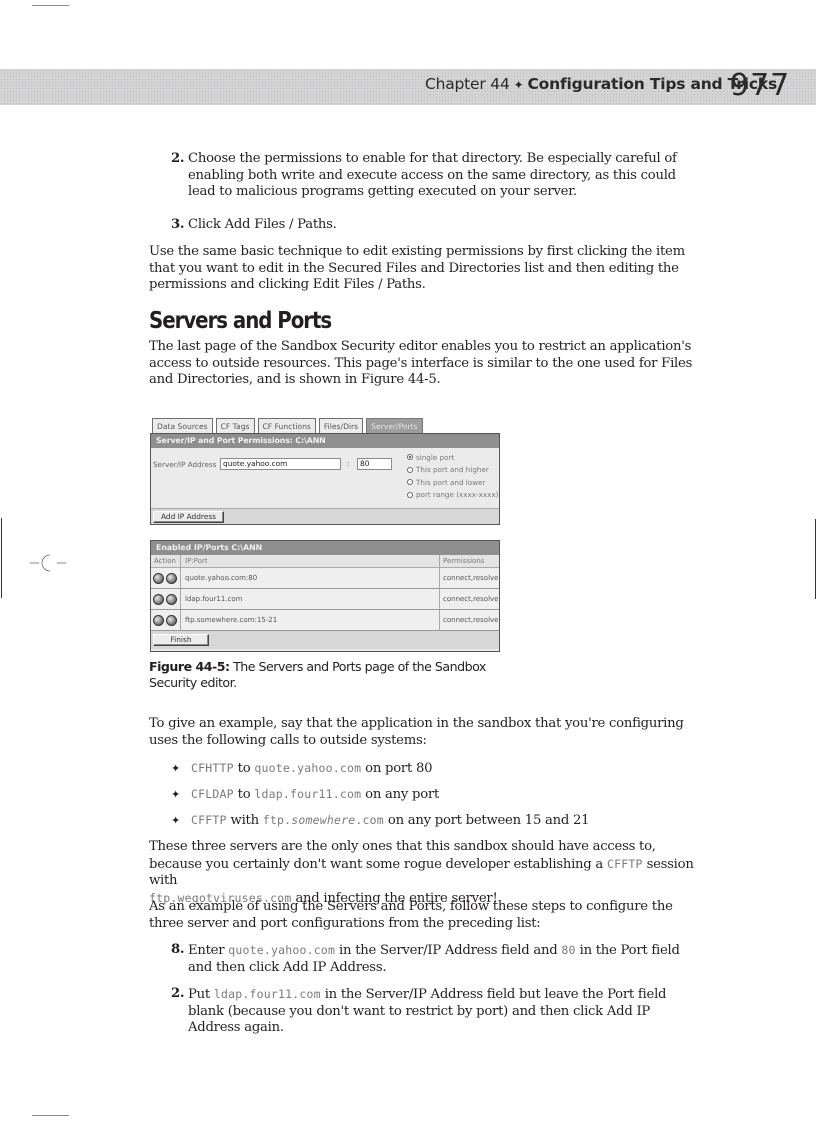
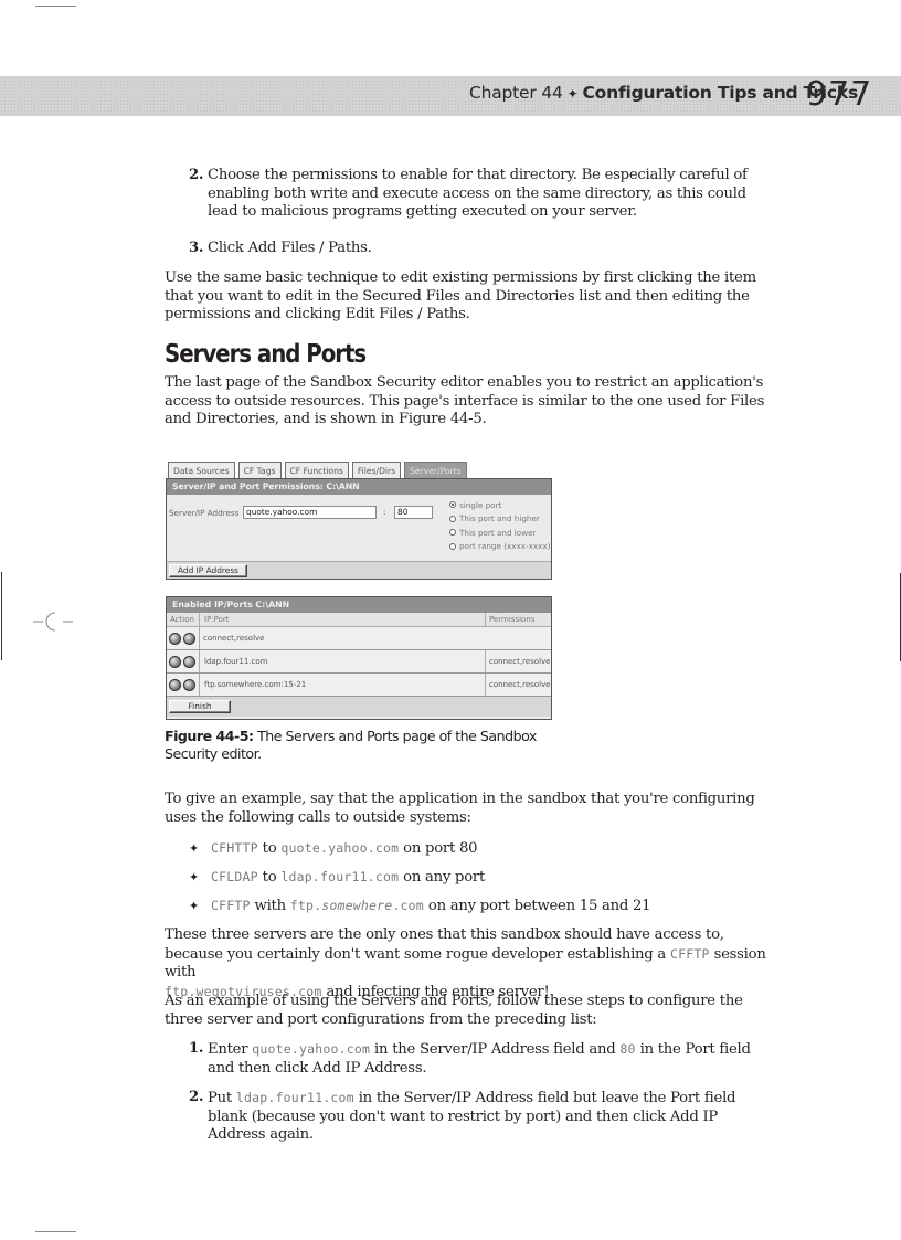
  Chapter 44 ✦ Configuration Tips and Tricks
  977
  2.
  Choose the permissions to enable for that directory. Be especially careful of enabling both write and execute access on the same directory, as this could lead to malicious programs getting executed on your server.
  3.
  Click Add Files / Paths.
  Use the same basic technique to edit existing permissions by first clicking the item that you want to edit in the Secured Files and Directories list and then editing the permissions and clicking Edit Files / Paths.
  Servers and Ports
  The last page of the Sandbox Security editor enables you to restrict an application's access to outside resources. This page's interface is similar to the one used for Files and Directories, and is shown in Figure 44-5.
  Data Sources
  CF Tags
  CF Functions
  Files/Dirs
  Server/Ports
  Server/IP and Port Permissions: C:\ANN
  Server/IP Address
  quote.yahoo.com
  :
  80
  single port
  This port and higher
  This port and lower
  port range (xxxx-xxxx)
  Add IP Address
  Enabled IP/Ports C:\ANN
  Action
  IP:Port
  Permissions
- quote.yahoo.com:80
  connect,resolve
  ldap.four11.com
  connect,resolve
  ftp.somewhere.com:15-21
  connect,resolve
  Finish
  Figure 44-5: The Servers and Ports page of the Sandbox Security editor.
  To give an example, say that the application in the sandbox that you're configuring uses the following calls to outside systems:
  ✦ CFHTTP to quote.yahoo.com on port 80
  ✦ CFLDAP to ldap.four11.com on any port
  ✦ CFFTP with ftp.somewhere.com on any port between 15 and 21
  These three servers are the only ones that this sandbox should have access to, because you certainly don't want some rogue developer establishing a CFFTP session with
  ftp.wegotviruses.com and infecting the entire server!
  As an example of using the Servers and Ports, follow these steps to configure the three server and port configurations from the preceding list:
- 8.
+ 1.
  Enter quote.yahoo.com in the Server/IP Address field and 80 in the Port field and then click Add IP Address.
  2.
  Put ldap.four11.com in the Server/IP Address field but leave the Port field blank (because you don't want to restrict by port) and then click Add IP Address again.
